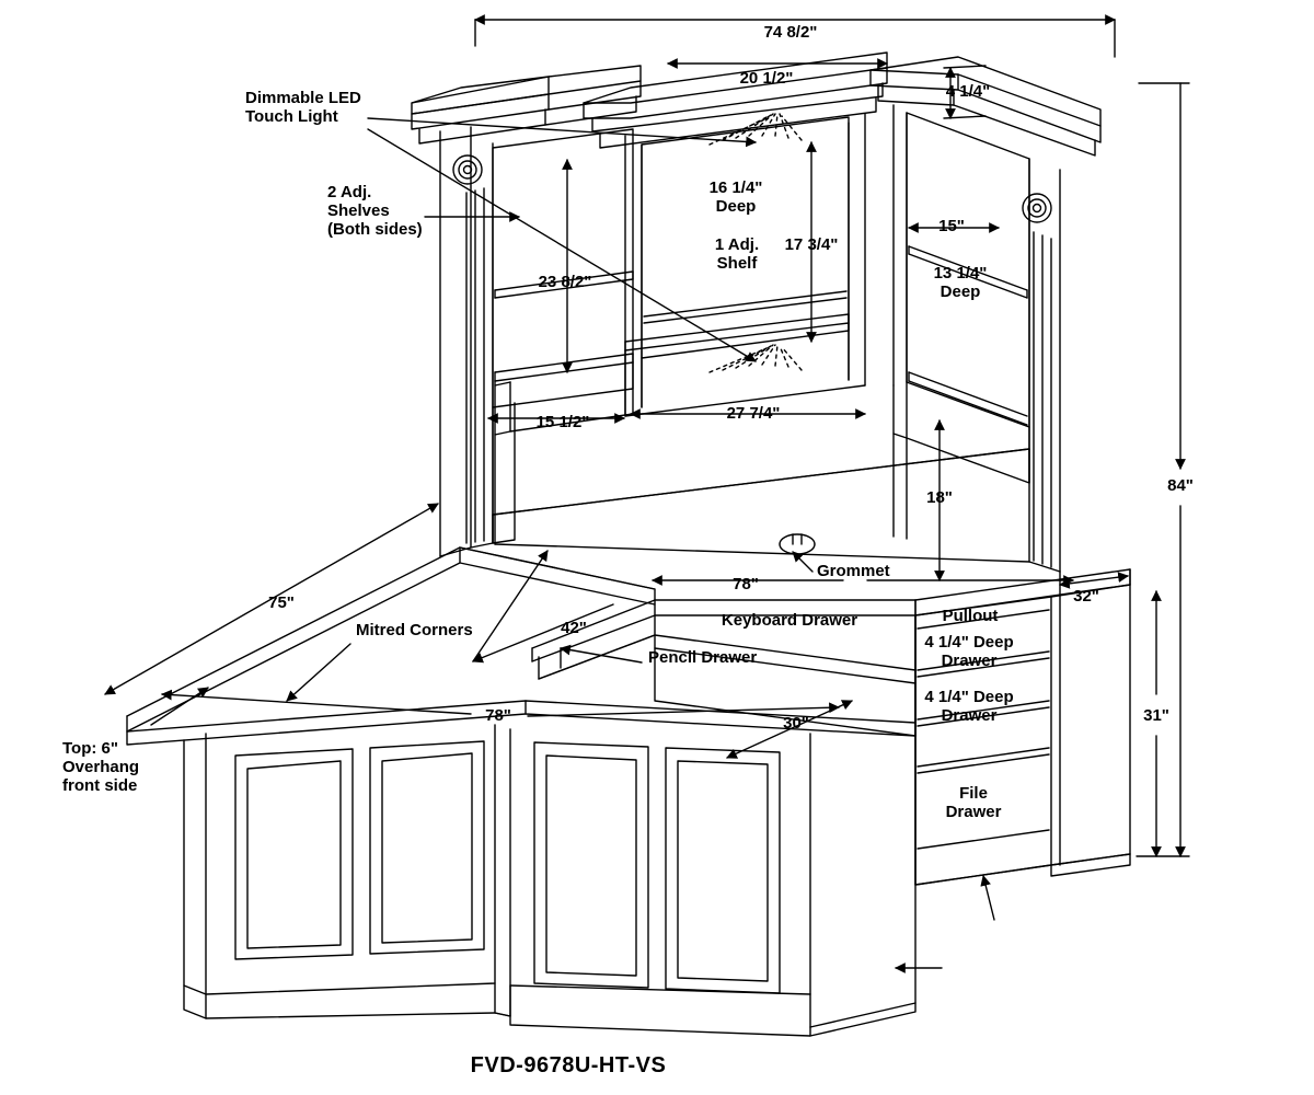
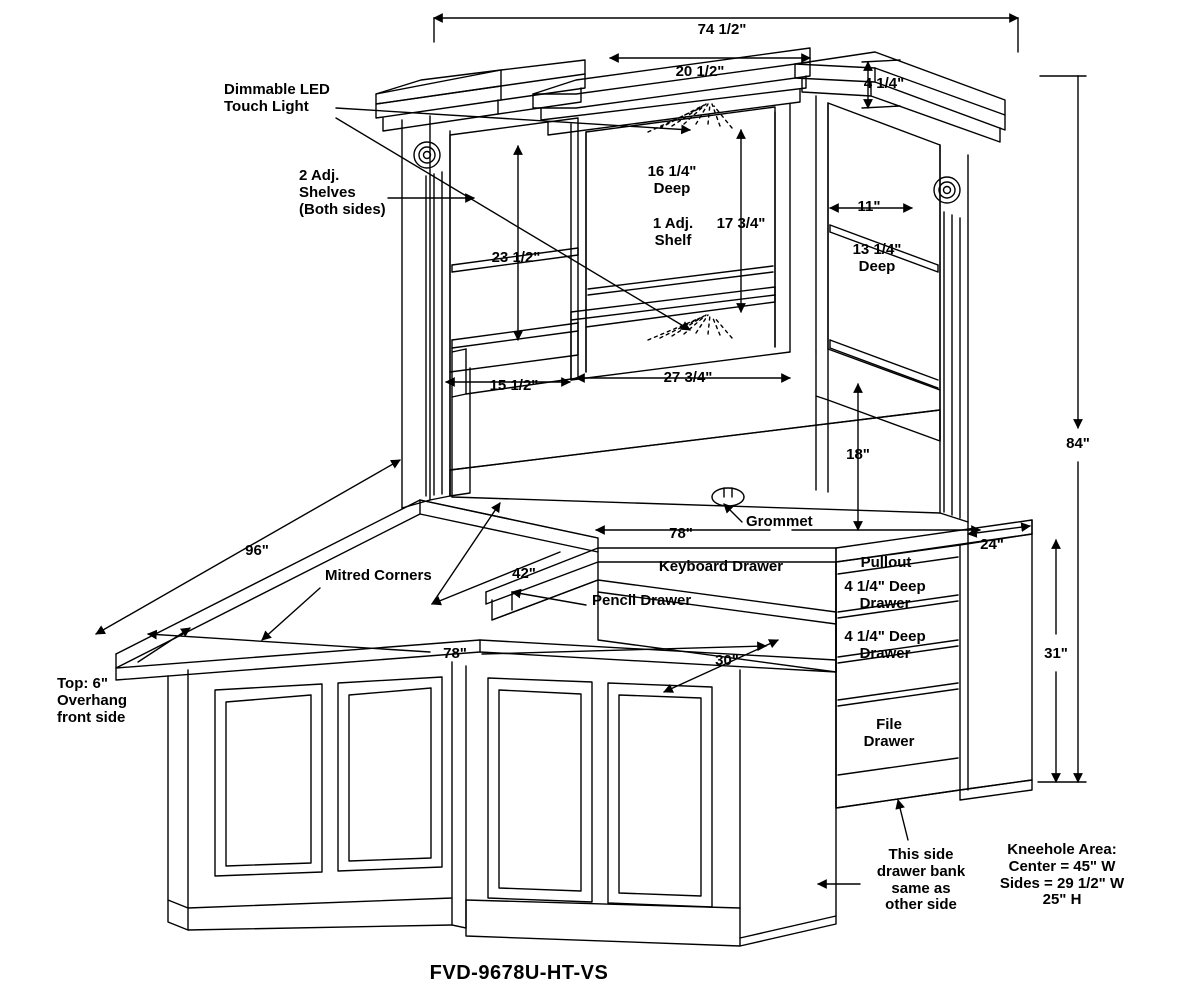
- 74 8/2"
+ 74 1/2"
  20 1/2"
  4 1/4"
  16 1/4"
  Deep
  17 3/4"
- 15"
+ 11"
- 23 8/2"
+ 23 1/2"
  13 1/4"
  Deep
  15 1/2"
- 27 7/4"
+ 27 3/4"
  18"
  84"
- 75"
+ 96"
  78"
  42"
- 32"
+ 24"
  78"
  30"
  31"
  Dimmable LED
  Touch Light
  2 Adj.
  Shelves
  (Both sides)
  1 Adj.
  Shelf
  Grommet
  Keyboard Drawer
  Pullout
  Mitred Corners
  4 1/4" Deep
  Drawer
  Pencil Drawer
  4 1/4" Deep
  Drawer
  File
  Drawer
  Top: 6"
  Overhang
  front side
+ This side
+ drawer bank
+ same as
+ other side
+ Kneehole Area:
+ Center = 45" W
+ Sides = 29 1/2" W
+ 25" H
  FVD-9678U-HT-VS
